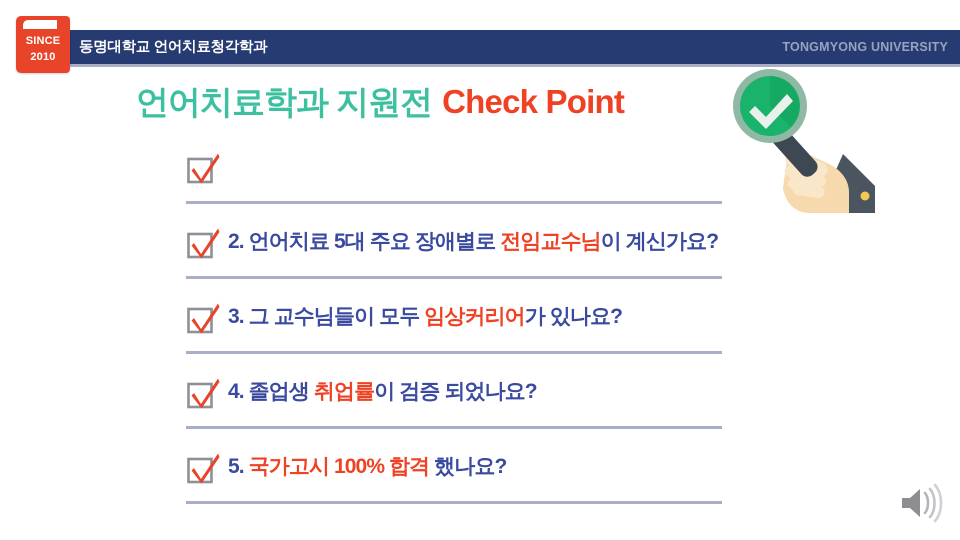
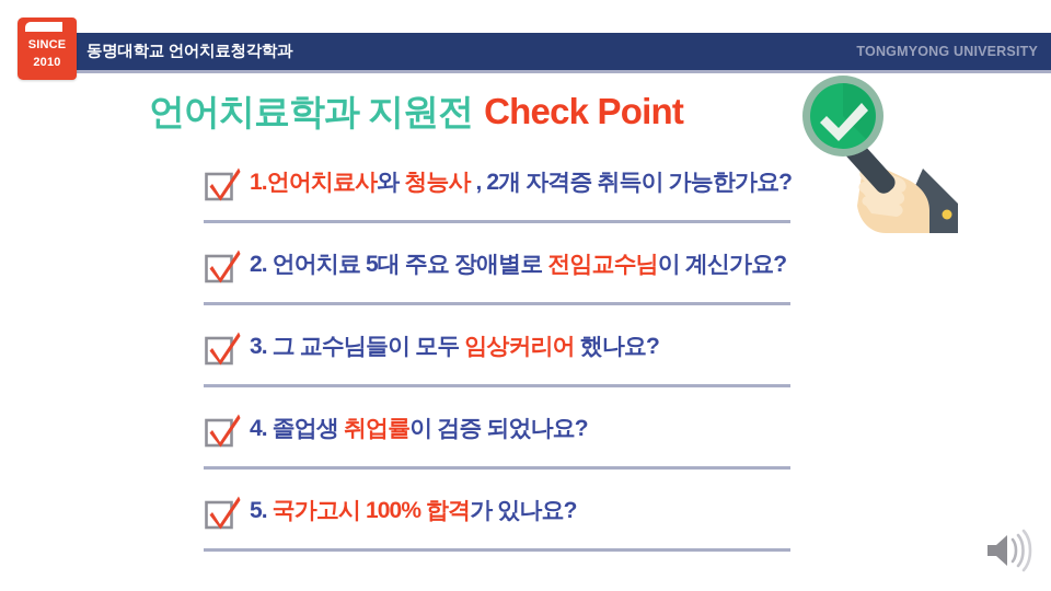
  동명대학교 언어치료청각학과
  TONGMYONG UNIVERSITY
  SINCE
  2010
  언어치료학과 지원전 Check Point
+ 1.언어치료사와 청능사 , 2개 자격증 취득이 가능한가요?
  2. 언어치료 5대 주요 장애별로 전임교수님이 계신가요?
- 3. 그 교수님들이 모두 임상커리어가 있나요?
+ 3. 그 교수님들이 모두 임상커리어 했나요?
  4. 졸업생 취업률이 검증 되었나요?
- 5. 국가고시 100% 합격 했나요?
+ 5. 국가고시 100% 합격가 있나요?
